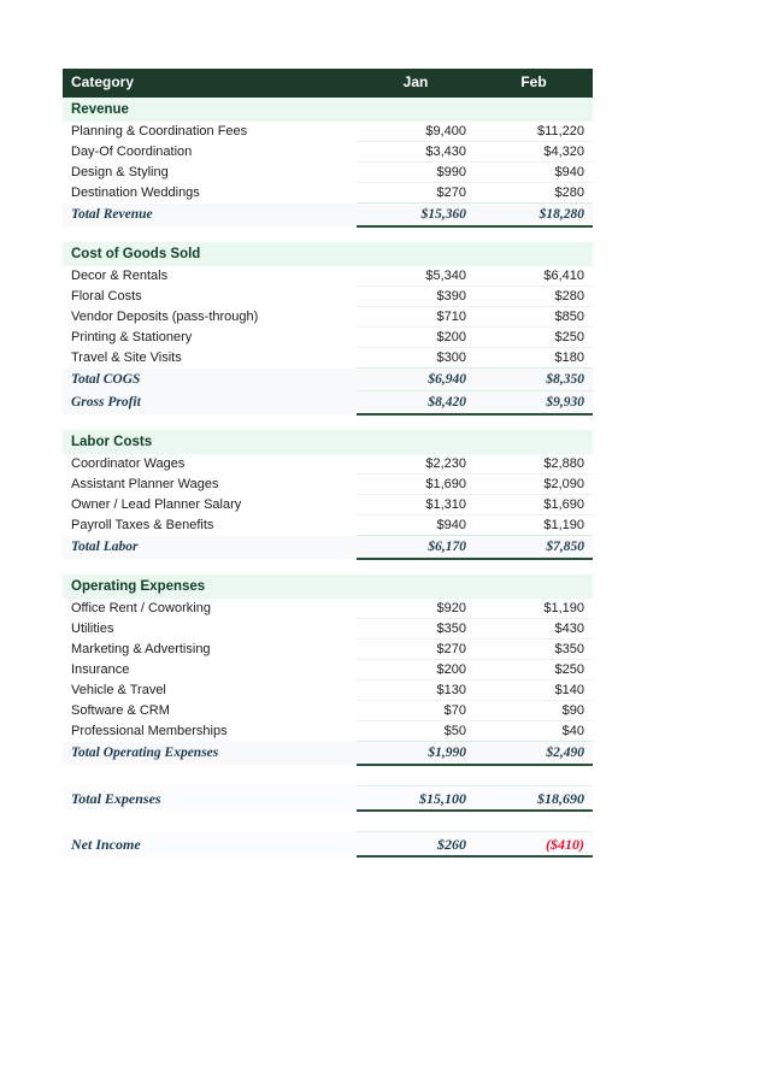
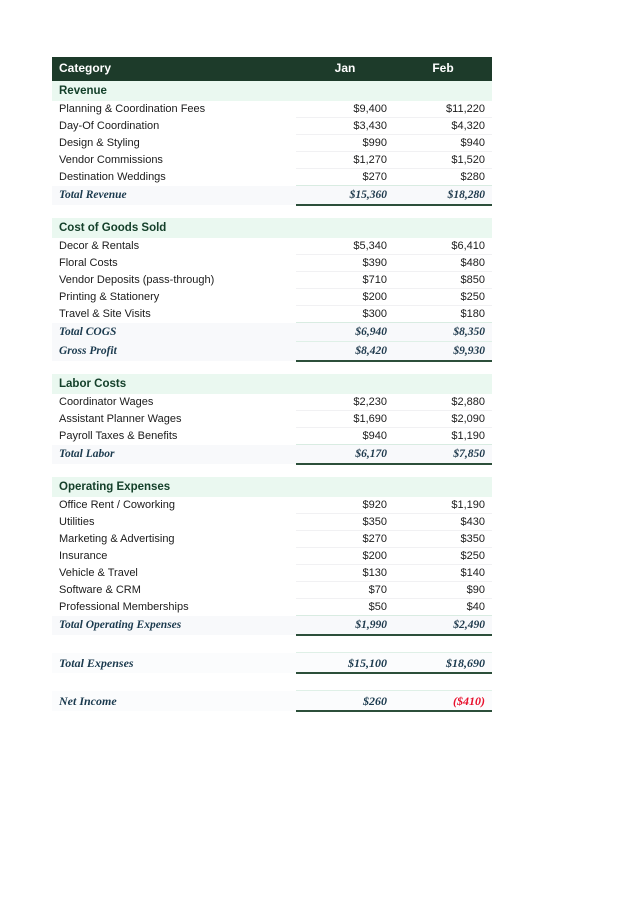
  Category	Jan	Feb
  Revenue
  Planning & Coordination Fees	$9,400	$11,220
  Day-Of Coordination	$3,430	$4,320
  Design & Styling	$990	$940
+ Vendor Commissions	$1,270	$1,520
  Destination Weddings	$270	$280
  Total Revenue	$15,360	$18,280
  Cost of Goods Sold
  Decor & Rentals	$5,340	$6,410
- Floral Costs	$390	$280
+ Floral Costs	$390	$480
  Vendor Deposits (pass-through)	$710	$850
  Printing & Stationery	$200	$250
  Travel & Site Visits	$300	$180
  Total COGS	$6,940	$8,350
  Gross Profit	$8,420	$9,930
  Labor Costs
  Coordinator Wages	$2,230	$2,880
  Assistant Planner Wages	$1,690	$2,090
- Owner / Lead Planner Salary	$1,310	$1,690
  Payroll Taxes & Benefits	$940	$1,190
  Total Labor	$6,170	$7,850
  Operating Expenses
  Office Rent / Coworking	$920	$1,190
  Utilities	$350	$430
  Marketing & Advertising	$270	$350
  Insurance	$200	$250
  Vehicle & Travel	$130	$140
  Software & CRM	$70	$90
  Professional Memberships	$50	$40
  Total Operating Expenses	$1,990	$2,490
  Total Expenses	$15,100	$18,690
  Net Income	$260	($410)
